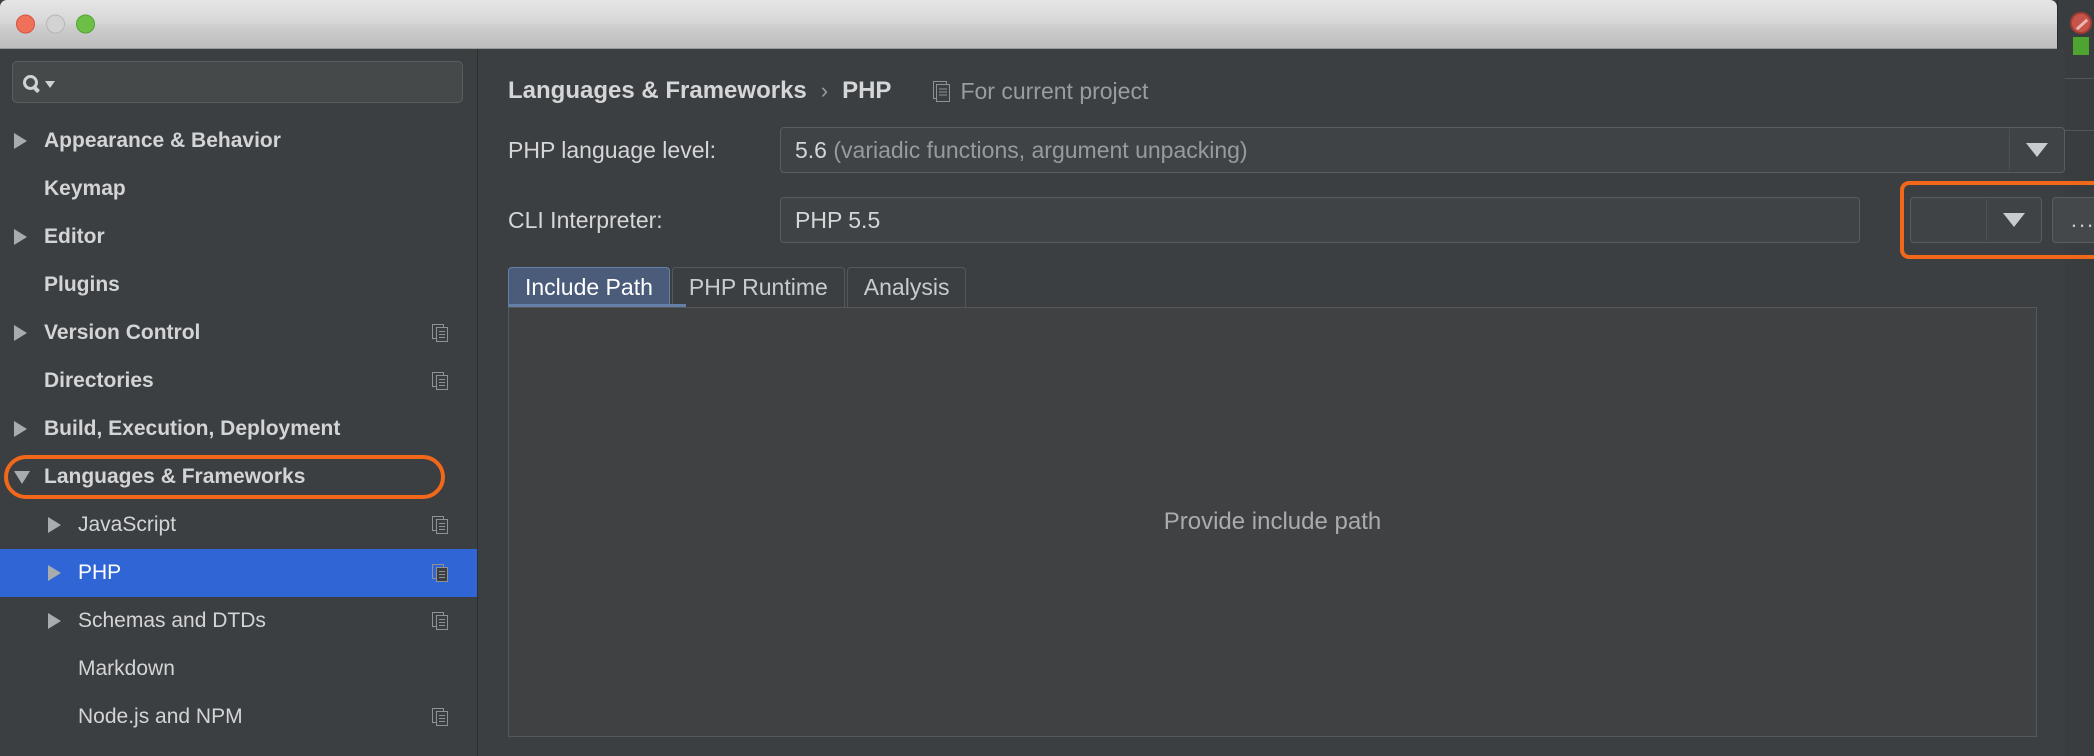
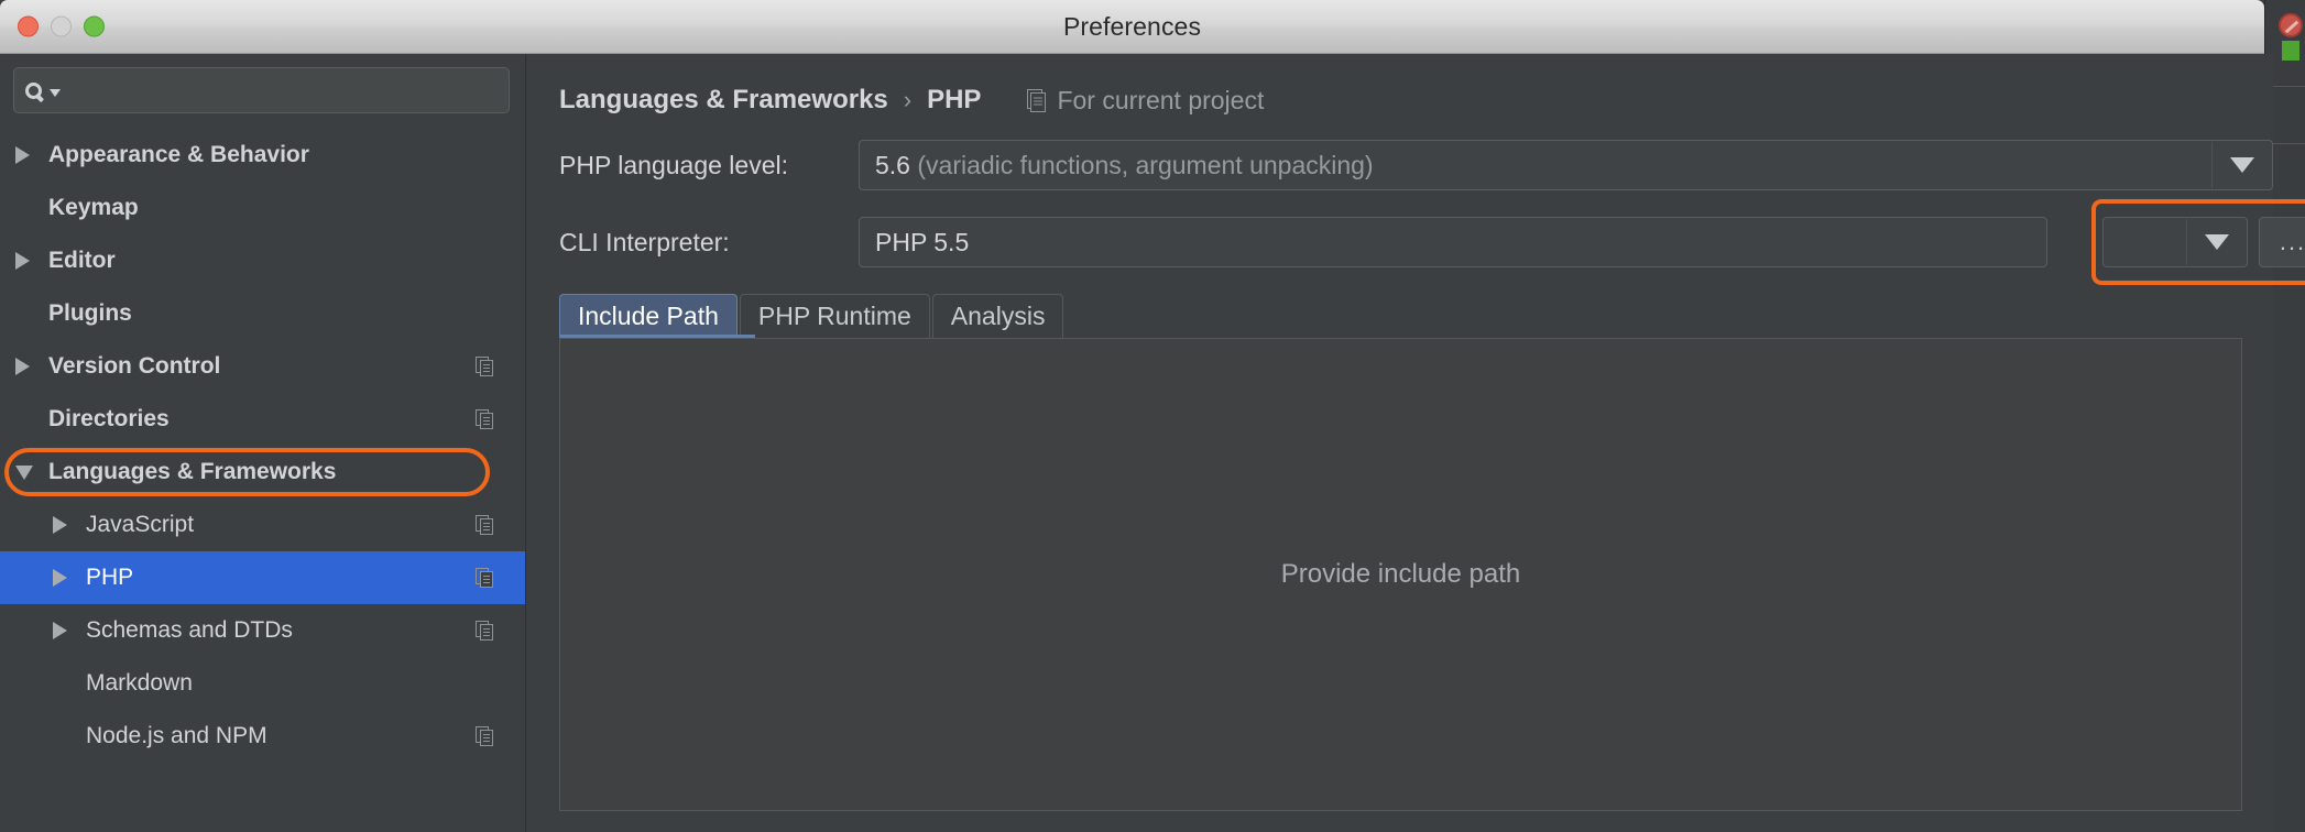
+ Preferences
  Appearance & Behavior
  Keymap
  Editor
  Plugins
  Version Control
  Directories
- Build, Execution, Deployment
  Languages & Frameworks
  JavaScript
  PHP
  Schemas and DTDs
  Markdown
  Node.js and NPM
  Languages & Frameworks
  ›
  PHP
  For current project
  PHP language level:
  5.6 (variadic functions, argument unpacking)
  CLI Interpreter:
  PHP 5.5
  ...
  Include Path
  PHP Runtime
  Analysis
  Provide include path
